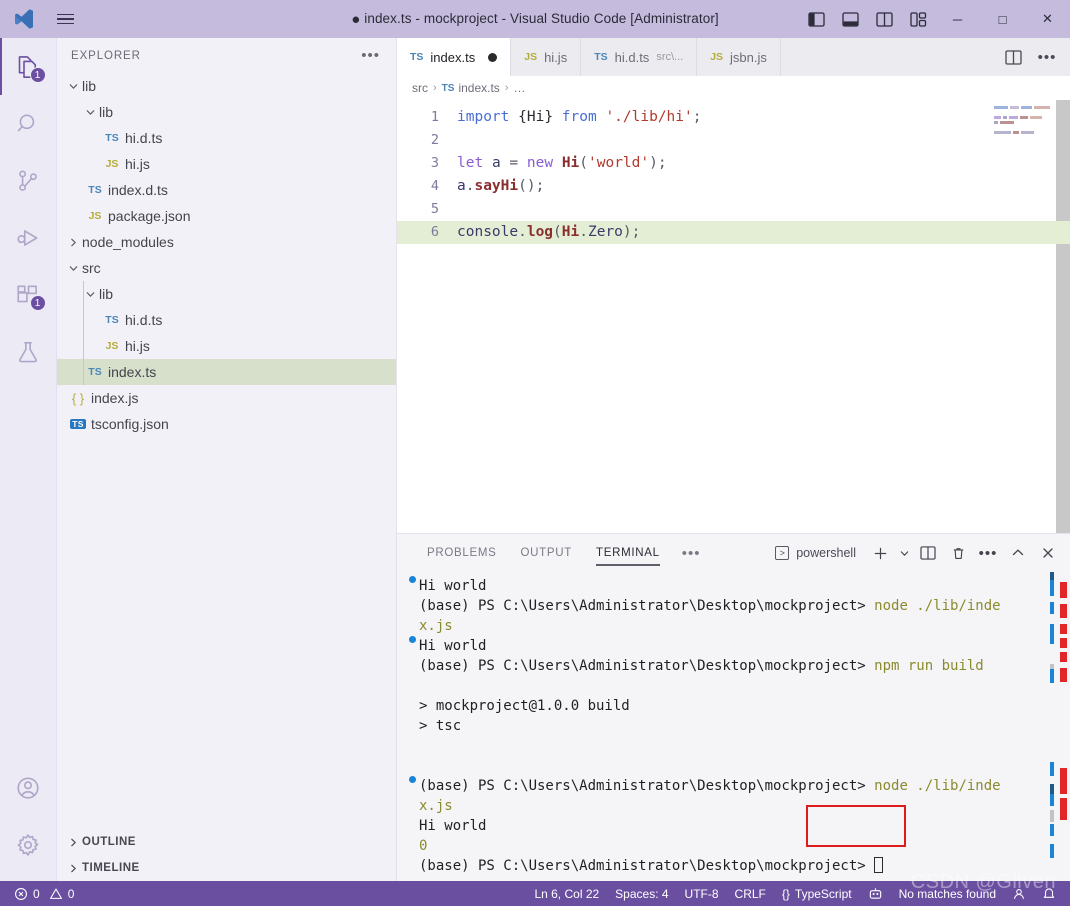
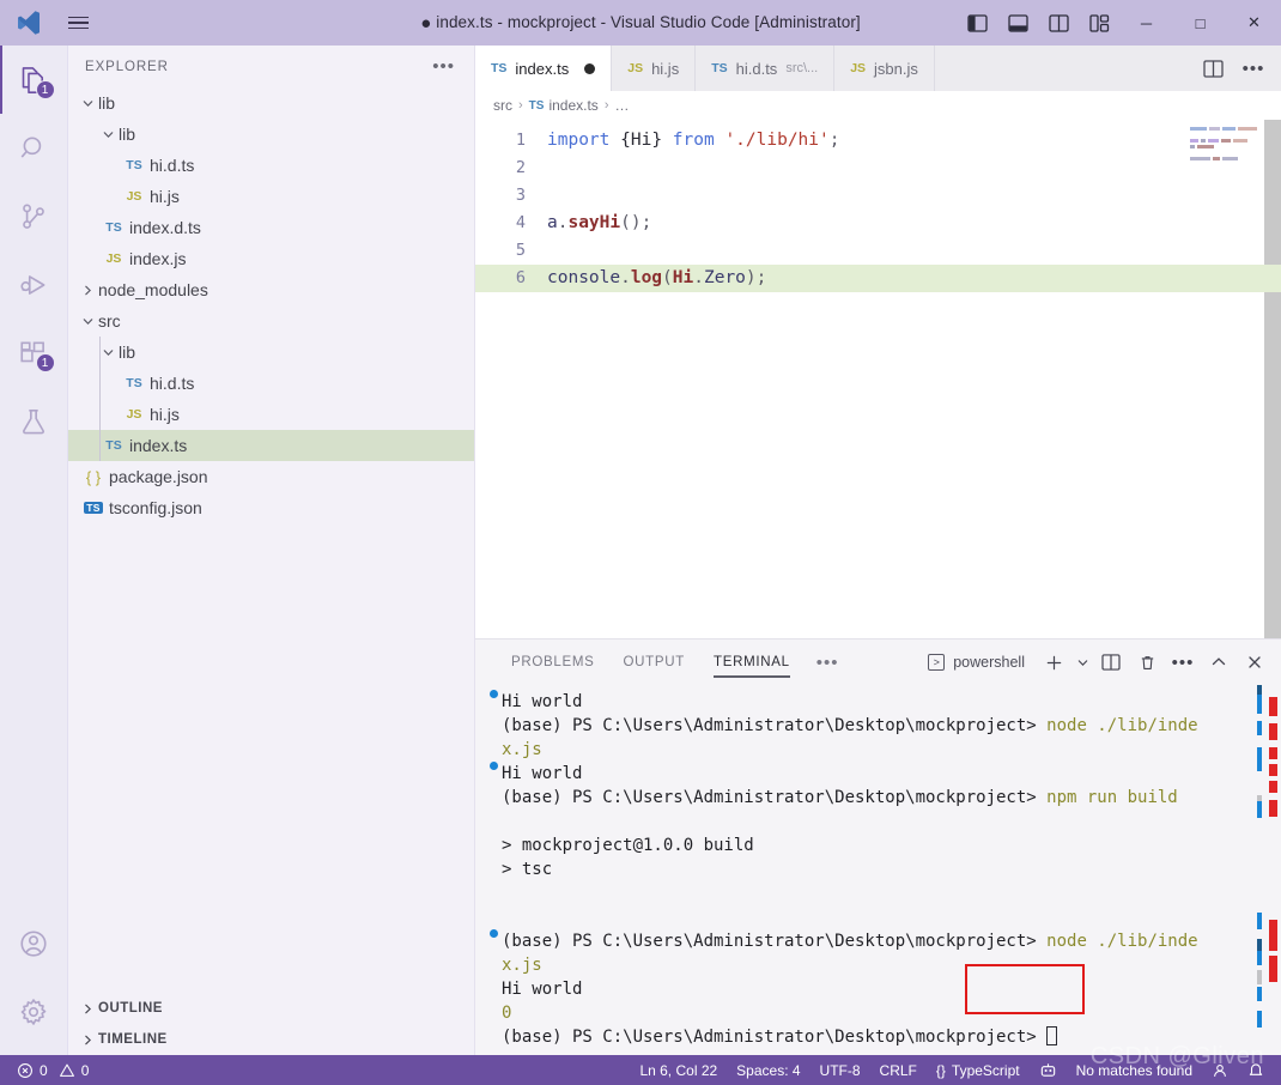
  ● index.ts - mockproject - Visual Studio Code [Administrator]
  ─
  □
  ✕
  1
  1
  EXPLORER
  •••
  lib
  lib
  TS
  hi.d.ts
  JS
  hi.js
  TS
  index.d.ts
  JS
- package.json
+ index.js
  node_modules
  src
  lib
  TS
  hi.d.ts
  JS
  hi.js
  TS
  index.ts
  { }
- index.js
+ package.json
  TS
  tsconfig.json
  OUTLINE
  TIMELINE
  TS
  index.ts
  JS
  hi.js
  TS
  hi.d.ts
  src\...
  JS
  jsbn.js
  •••
  src
  ›
  TS
  index.ts
  ›
  …
  1
  import {Hi} from './lib/hi';
  2
  3
- let a = new Hi('world');
  4
  a.sayHi();
  5
  6
  console.log(Hi.Zero);
  PROBLEMS
  OUTPUT
  TERMINAL
  •••
  >
  powershell
  •••
  Hi world
  (base) PS C:\Users\Administrator\Desktop\mockproject> node ./lib/inde
  x.js
  Hi world
  (base) PS C:\Users\Administrator\Desktop\mockproject> npm run build
  > mockproject@1.0.0 build
  > tsc
  (base) PS C:\Users\Administrator\Desktop\mockproject> node ./lib/inde
  x.js
  Hi world
  0
  (base) PS C:\Users\Administrator\Desktop\mockproject>
  0
  0
  Ln 6, Col 22
  Spaces: 4
  UTF-8
  CRLF
  {}
  TypeScript
  No matches found
  CSDN @Gliven
